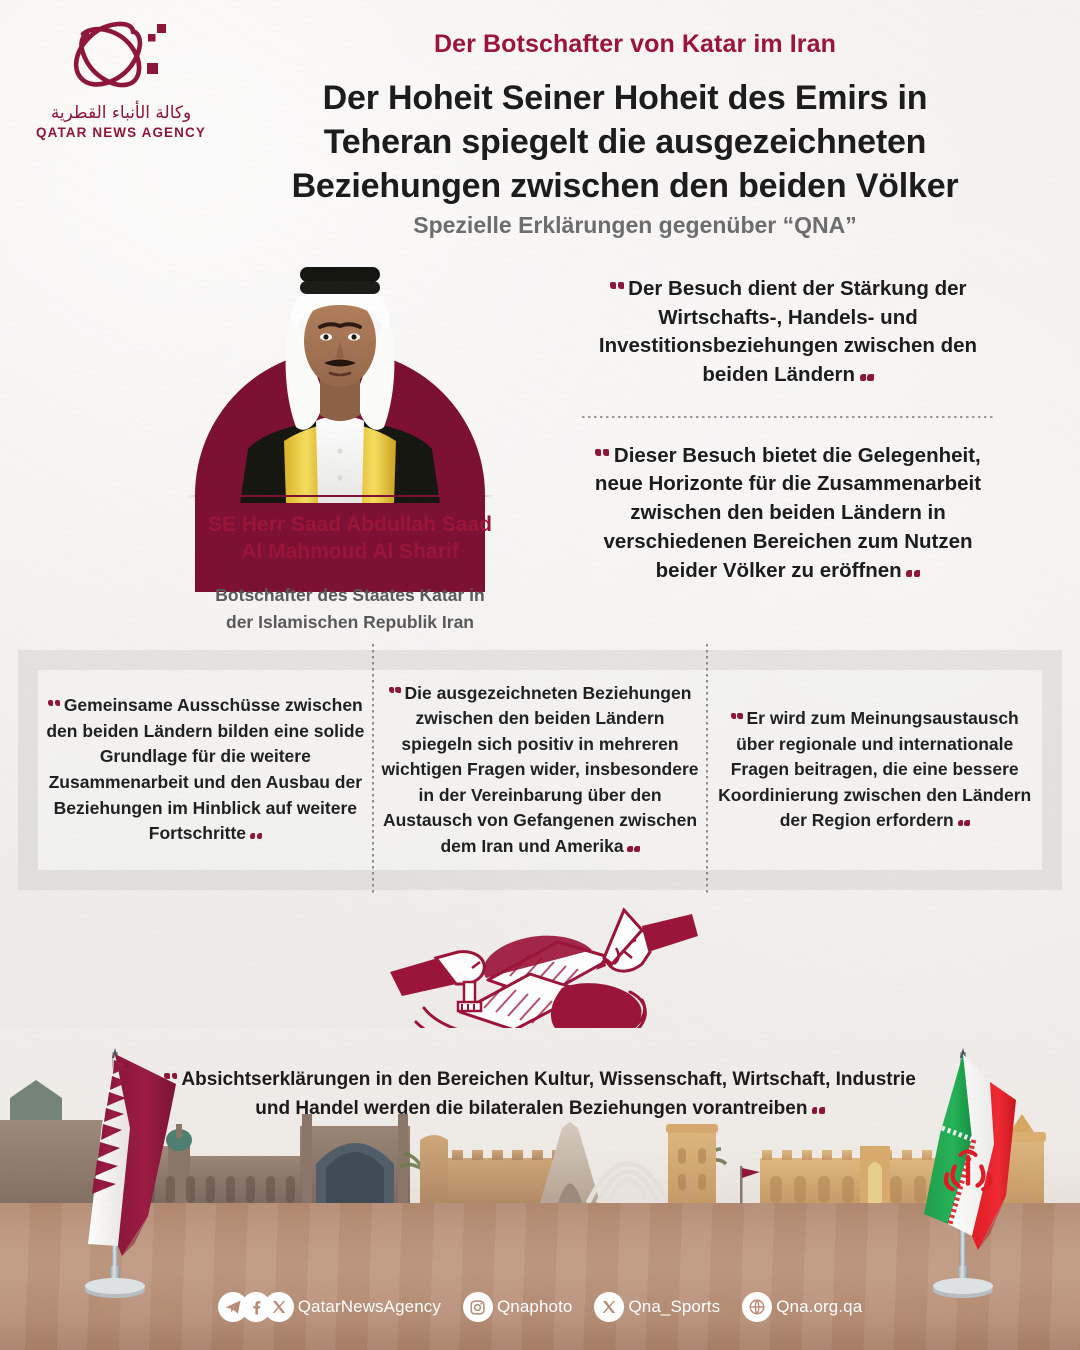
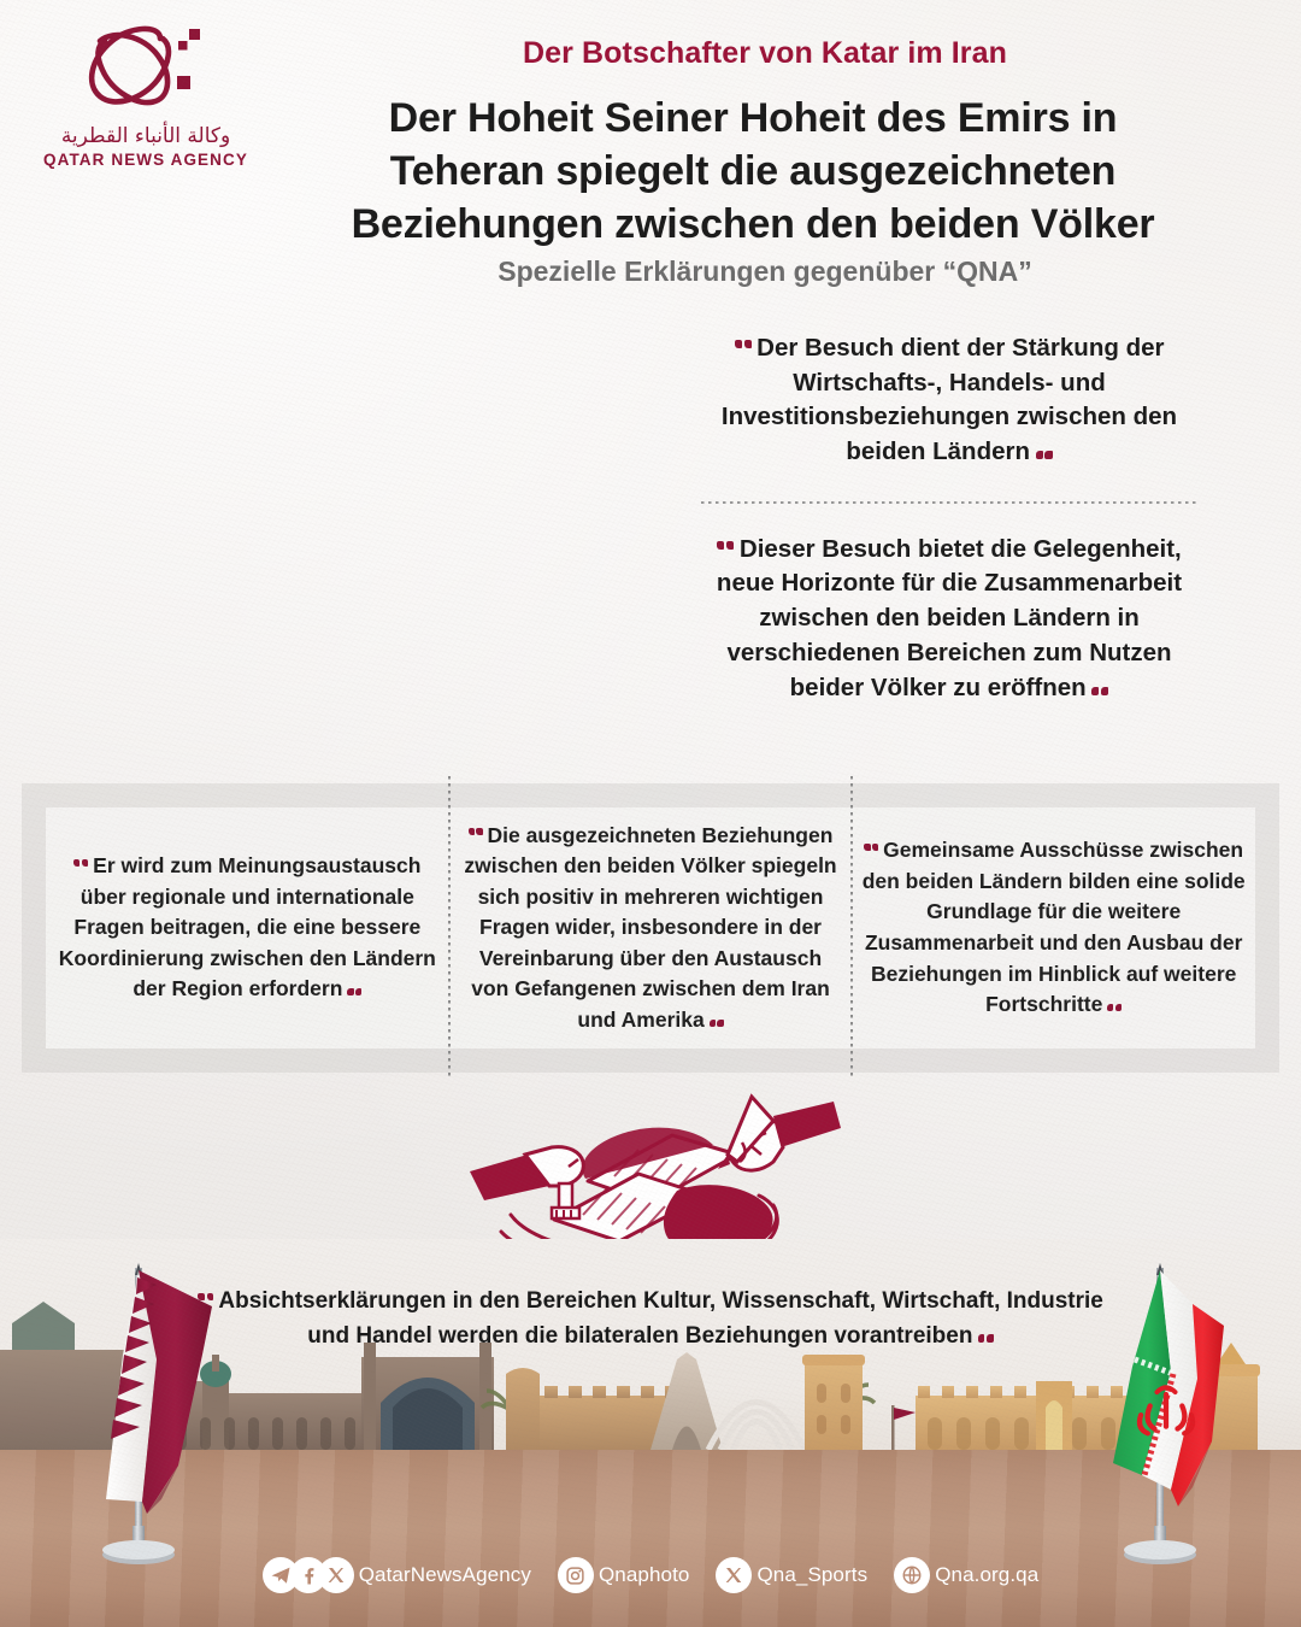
  وكالة الأنباء القطرية
  QATAR NEWS AGENCY
  Der Botschafter von Katar im Iran
  Der Hoheit Seiner Hoheit des Emirs in
  Teheran spiegelt die ausgezeichneten
  Beziehungen zwischen den beiden Völker
  Spezielle Erklärungen gegenüber “QNA”
- SE Herr Saad Abdullah Saad
- Al Mahmoud Al Sharif
- Botschafter des Staates Katar in
- der Islamischen Republik Iran
  Der Besuch dient der Stärkung der Wirtschafts-, Handels- und Investitionsbeziehungen zwischen den beiden Ländern
  Dieser Besuch bietet die Gelegenheit, neue Horizonte für die Zusammenarbeit zwischen den beiden Ländern in verschiedenen Bereichen zum Nutzen beider Völker zu eröffnen
- Gemeinsame Ausschüsse zwischen den beiden Ländern bilden eine solide Grundlage für die weitere Zusammenarbeit und den Ausbau der Beziehungen im Hinblick auf weitere Fortschritte
+ Er wird zum Meinungsaustausch über regionale und internationale Fragen beitragen, die eine bessere Koordinierung zwischen den Ländern der Region erfordern
- Die ausgezeichneten Beziehungen zwischen den beiden Ländern spiegeln sich positiv in mehreren wichtigen Fragen wider, insbesondere in der Vereinbarung über den Austausch von Gefangenen zwischen dem Iran und Amerika
+ Die ausgezeichneten Beziehungen zwischen den beiden Völker spiegeln sich positiv in mehreren wichtigen Fragen wider, insbesondere in der Vereinbarung über den Austausch von Gefangenen zwischen dem Iran und Amerika
- Er wird zum Meinungsaustausch über regionale und internationale Fragen beitragen, die eine bessere Koordinierung zwischen den Ländern der Region erfordern
+ Gemeinsame Ausschüsse zwischen den beiden Ländern bilden eine solide Grundlage für die weitere Zusammenarbeit und den Ausbau der Beziehungen im Hinblick auf weitere Fortschritte
  Absichtserklärungen in den Bereichen Kultur, Wissenschaft, Wirtschaft, Industrie und Handel werden die bilateralen Beziehungen vorantreiben
  QatarNewsAgency
  Qnaphoto
  Qna_Sports
  Qna.org.qa
